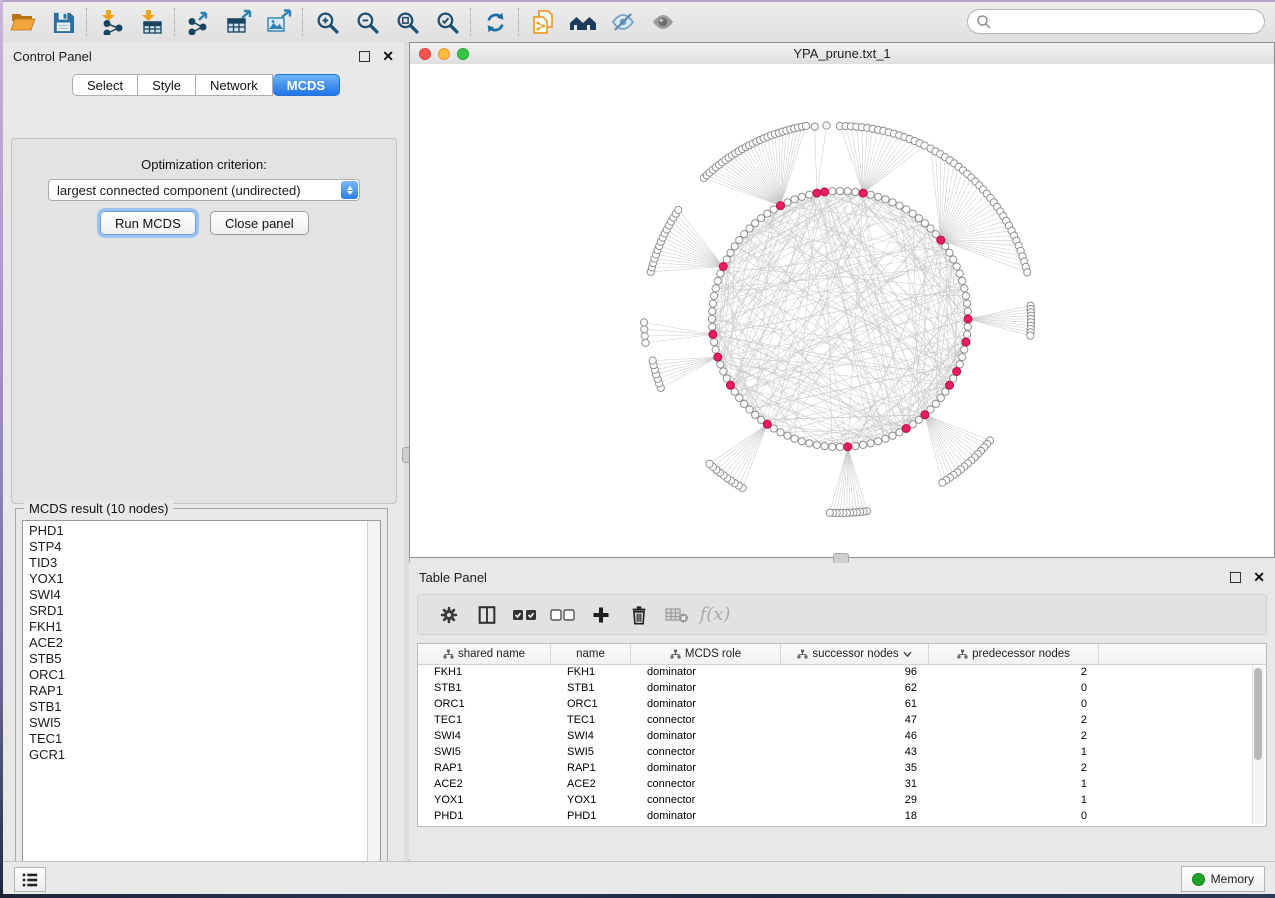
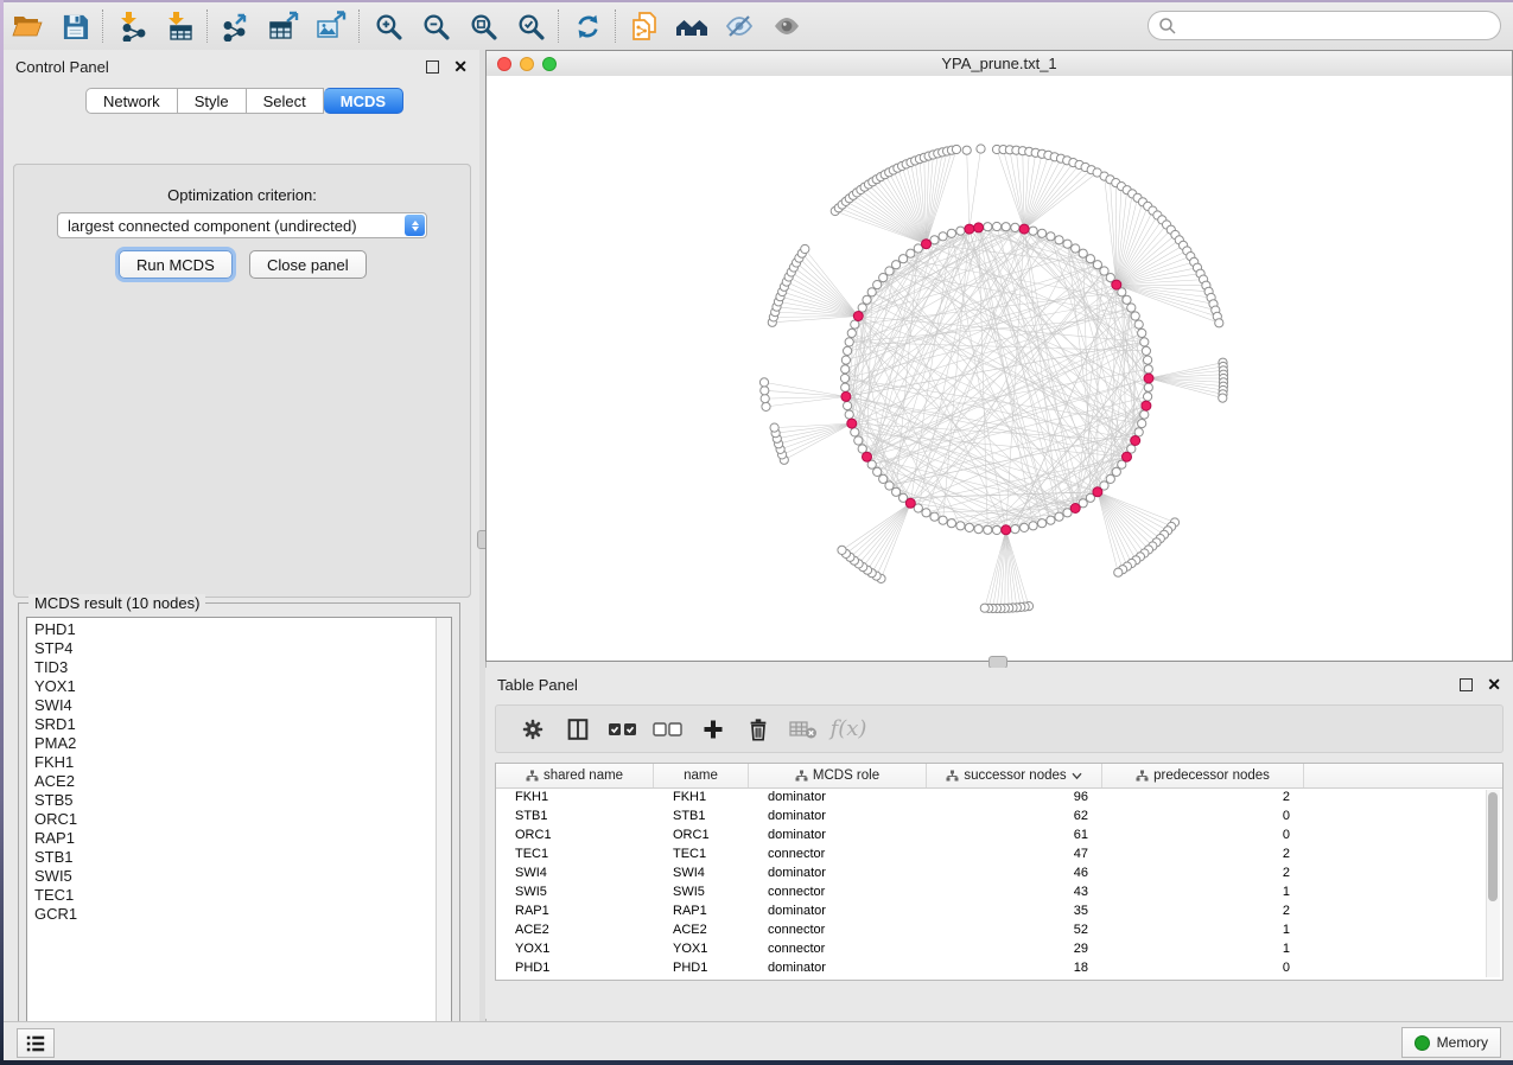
  Control Panel
  ✕
- Select
+ Network
  Style
- Network
+ Select
  MCDS
  Optimization criterion:
  largest connected component (undirected)
  Run MCDS
  Close panel
  MCDS result (10 nodes)
  PHD1
  STP4
  TID3
  YOX1
  SWI4
  SRD1
+ PMA2
  FKH1
  ACE2
  STB5
  ORC1
  RAP1
  STB1
  SWI5
  TEC1
  GCR1
  YPA_prune.txt_1
  Table Panel
  ✕
  f(x)
  shared name
  name
  MCDS role
  successor nodes
  predecessor nodes
  FKH1
  FKH1
  dominator
  96
  2
  STB1
  STB1
  dominator
  62
  0
  ORC1
  ORC1
  dominator
  61
  0
  TEC1
  TEC1
  connector
  47
  2
  SWI4
  SWI4
  dominator
  46
  2
  SWI5
  SWI5
  connector
  43
  1
  RAP1
  RAP1
  dominator
  35
  2
  ACE2
  ACE2
  connector
- 31
+ 52
  1
  YOX1
  YOX1
  connector
  29
  1
  PHD1
  PHD1
  dominator
  18
  0
  Memory
